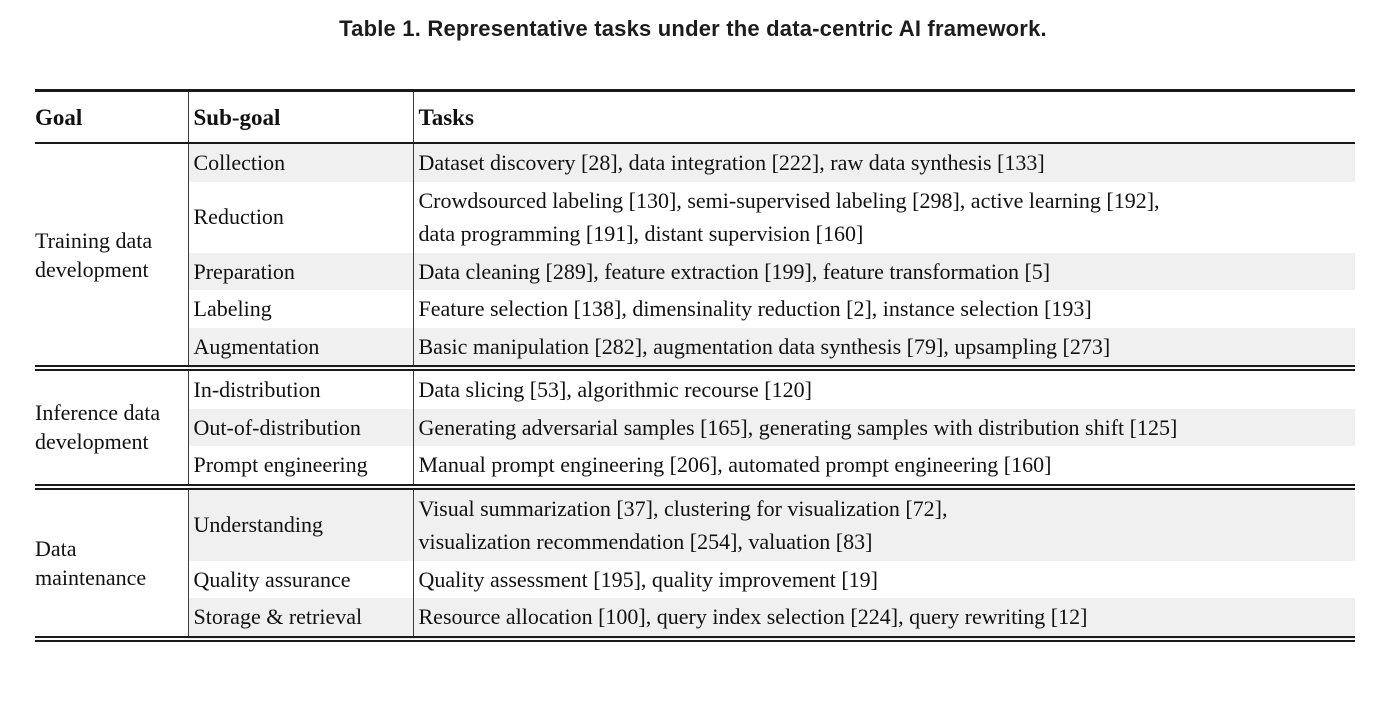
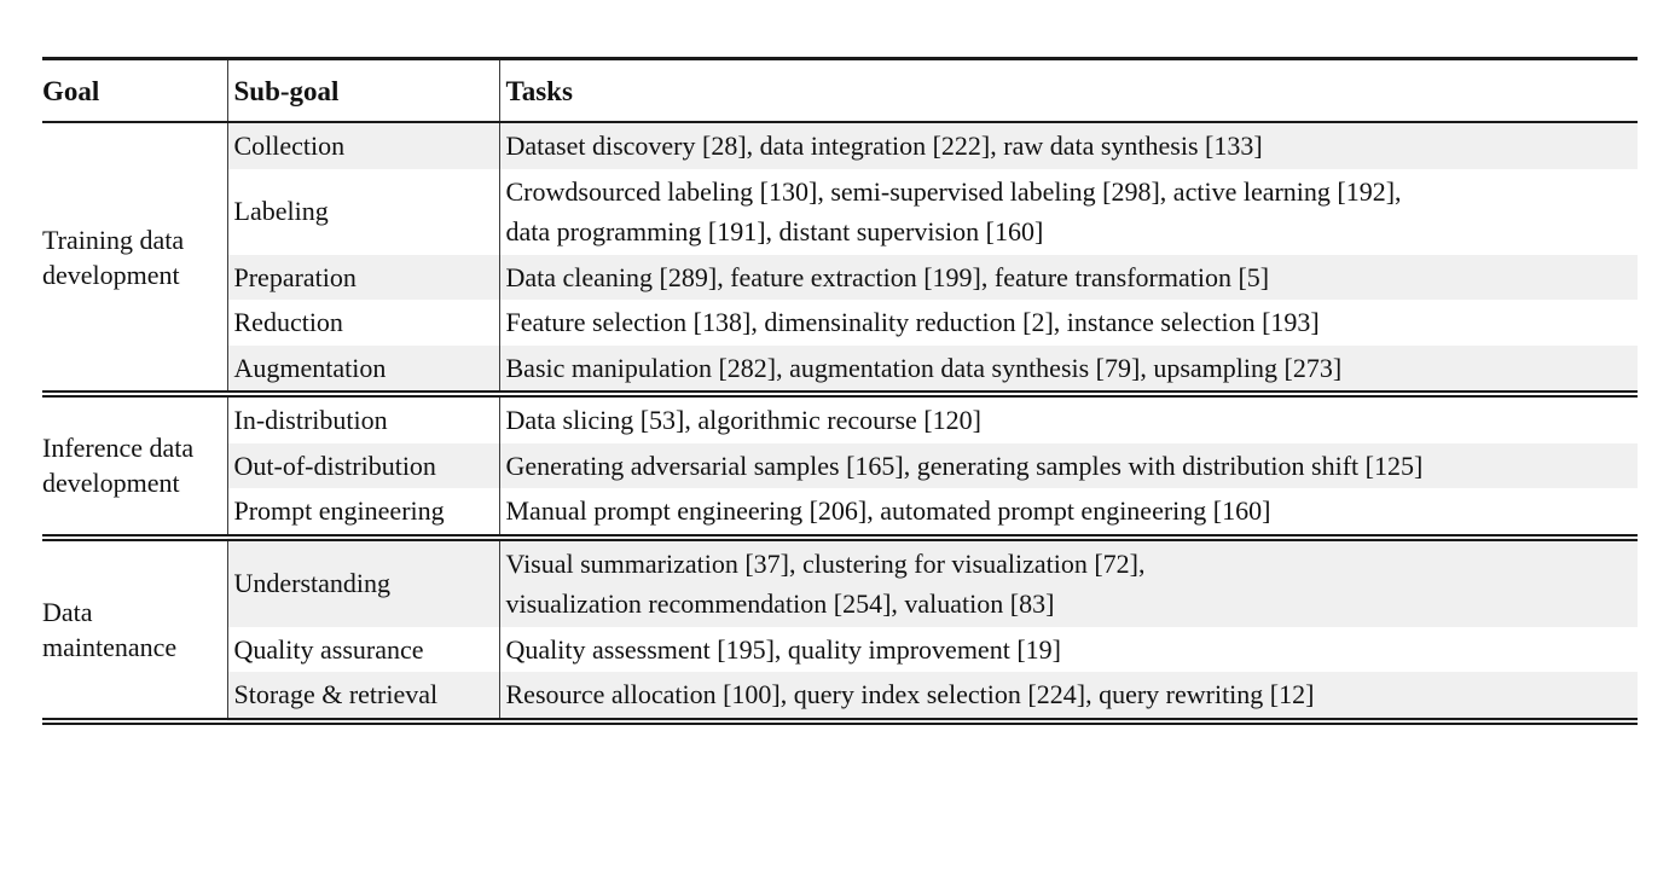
- Table 1. Representative tasks under the data-centric AI framework.
  Goal	Sub-goal	Tasks
  Training data development	Collection	Dataset discovery [28], data integration [222], raw data synthesis [133]
- Reduction	Crowdsourced labeling [130], semi-supervised labeling [298], active learning [192], data programming [191], distant supervision [160]
+ Labeling	Crowdsourced labeling [130], semi-supervised labeling [298], active learning [192], data programming [191], distant supervision [160]
  Preparation	Data cleaning [289], feature extraction [199], feature transformation [5]
- Labeling	Feature selection [138], dimensinality reduction [2], instance selection [193]
+ Reduction	Feature selection [138], dimensinality reduction [2], instance selection [193]
  Augmentation	Basic manipulation [282], augmentation data synthesis [79], upsampling [273]
  Inference data development	In-distribution	Data slicing [53], algorithmic recourse [120]
  Out-of-distribution	Generating adversarial samples [165], generating samples with distribution shift [125]
  Prompt engineering	Manual prompt engineering [206], automated prompt engineering [160]
  Data maintenance	Understanding	Visual summarization [37], clustering for visualization [72], visualization recommendation [254], valuation [83]
  Quality assurance	Quality assessment [195], quality improvement [19]
  Storage & retrieval	Resource allocation [100], query index selection [224], query rewriting [12]
